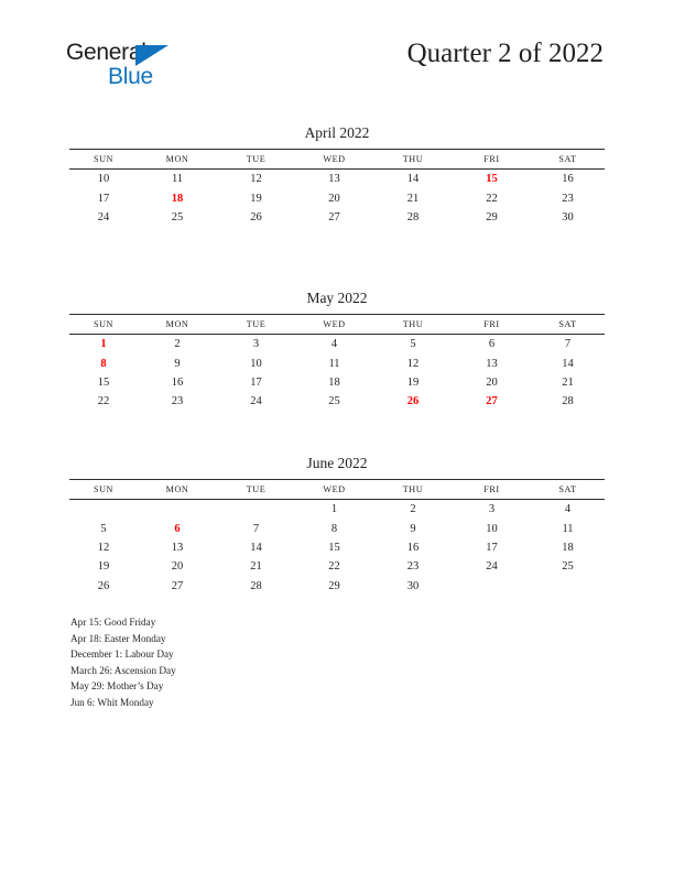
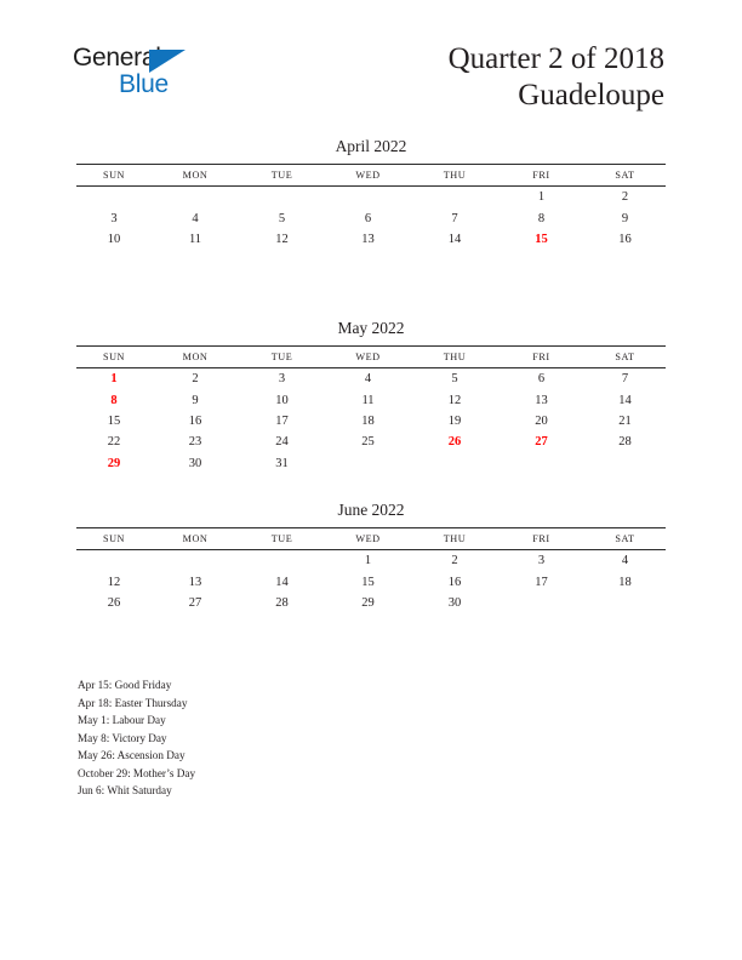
  General
  Blue
- Quarter 2 of 2022
+ Quarter 2 of 2018
+ Guadeloupe
  April 2022
  SUN	MON	TUE	WED	THU	FRI	SAT
+ 					1	2
+ 3	4	5	6	7	8	9
  10	11	12	13	14	15	16
- 17	18	19	20	21	22	23
- 24	25	26	27	28	29	30
  May 2022
  SUN	MON	TUE	WED	THU	FRI	SAT
  1	2	3	4	5	6	7
  8	9	10	11	12	13	14
  15	16	17	18	19	20	21
  22	23	24	25	26	27	28
+ 29	30	31
  June 2022
  SUN	MON	TUE	WED	THU	FRI	SAT
  			1	2	3	4
- 5	6	7	8	9	10	11
  12	13	14	15	16	17	18
- 19	20	21	22	23	24	25
  26	27	28	29	30
  Apr 15: Good Friday
- Apr 18: Easter Monday
+ Apr 18: Easter Thursday
- December 1: Labour Day
+ May 1: Labour Day
+ May 8: Victory Day
- March 26: Ascension Day
+ May 26: Ascension Day
- May 29: Mother’s Day
+ October 29: Mother’s Day
- Jun 6: Whit Monday
+ Jun 6: Whit Saturday
